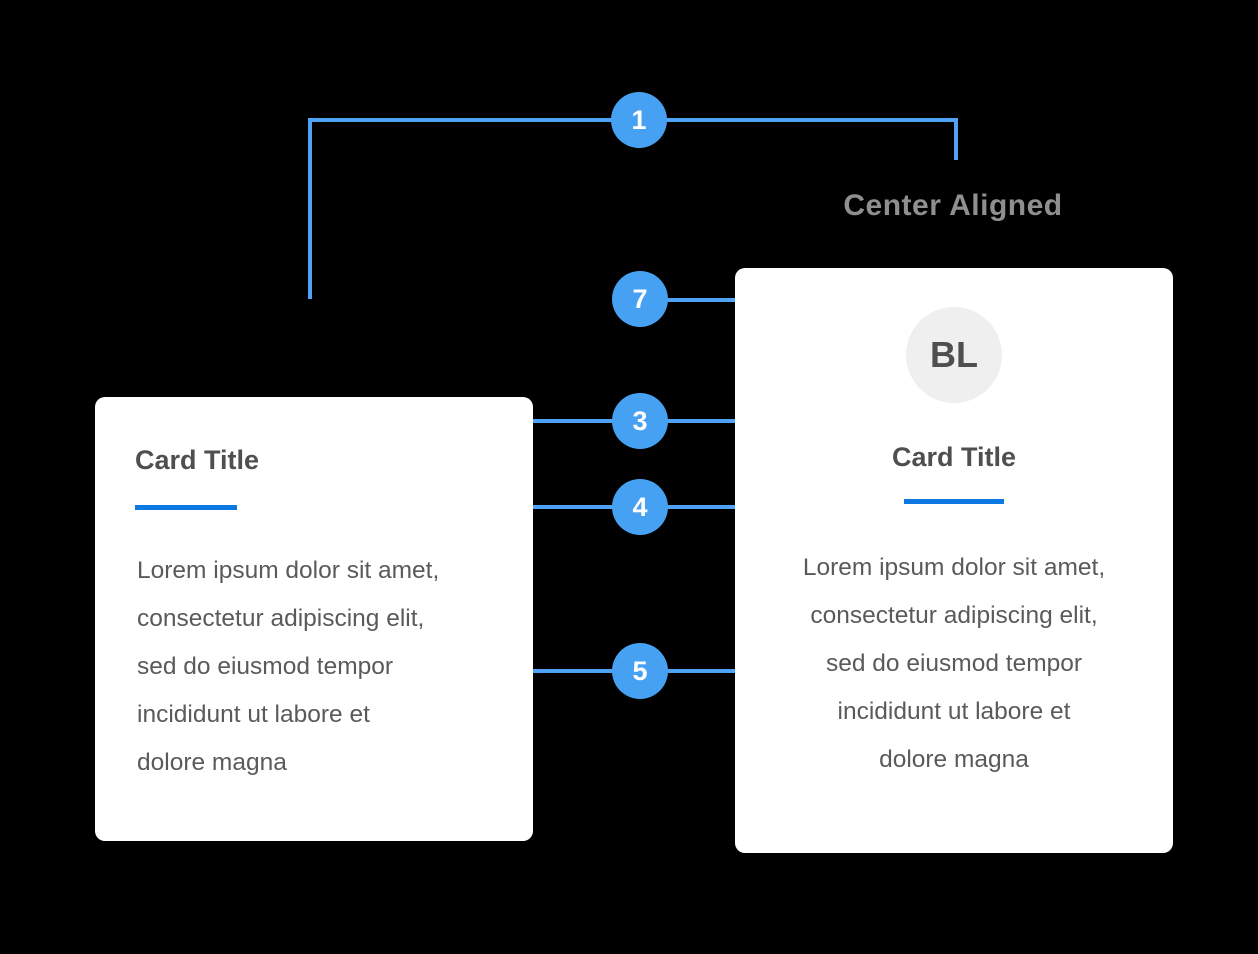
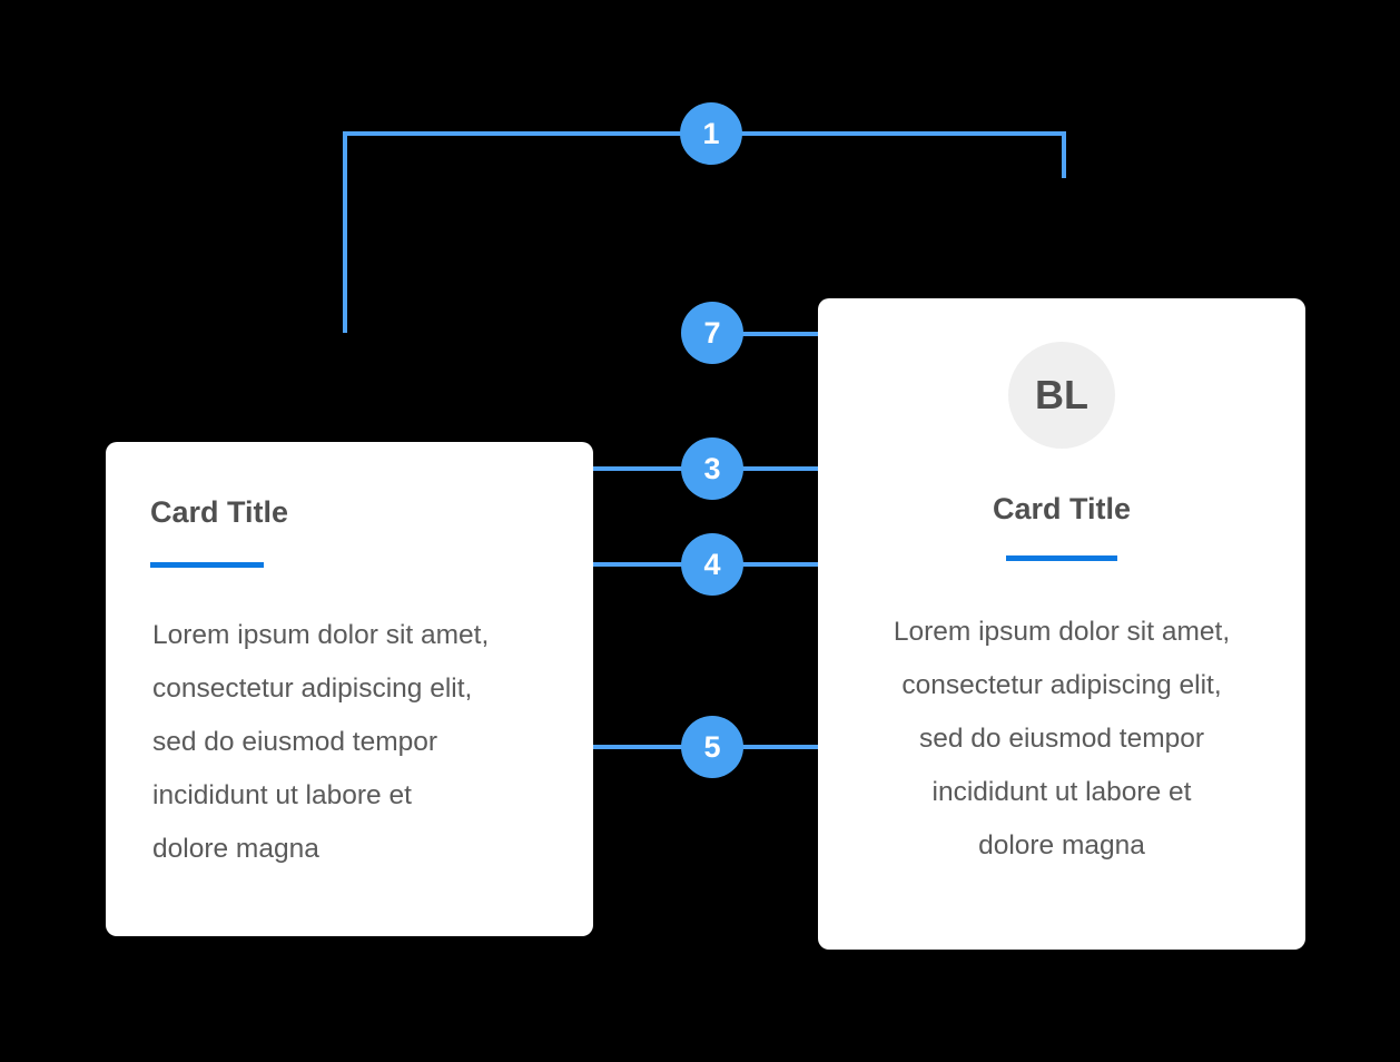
- Center Aligned
  Card Title
  Lorem ipsum dolor sit amet,
  consectetur adipiscing elit,
  sed do eiusmod tempor
  incididunt ut labore et
  dolore magna
  BL
  Card Title
  Lorem ipsum dolor sit amet,
  consectetur adipiscing elit,
  sed do eiusmod tempor
  incididunt ut labore et
  dolore magna
  1
  7
  3
  4
  5
